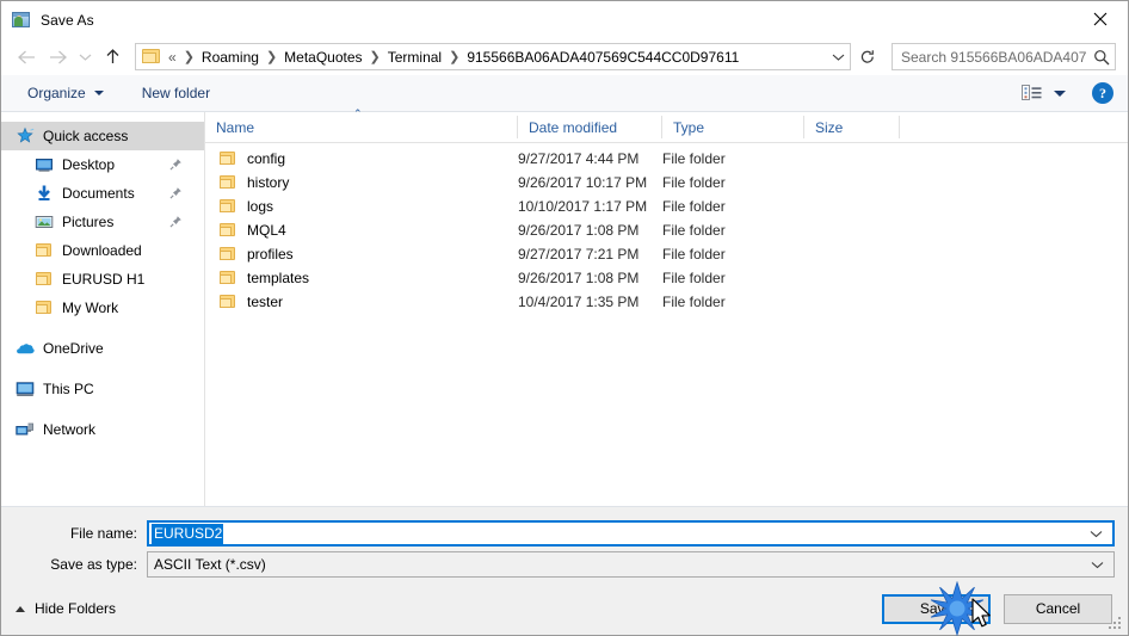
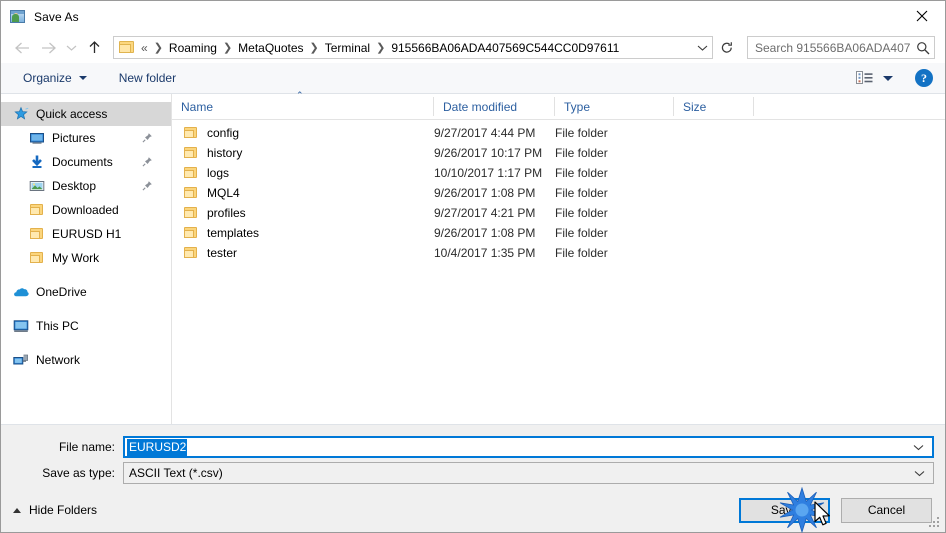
  Save As
  «
  ❯
  Roaming
  ❯
  MetaQuotes
  ❯
  Terminal
  ❯
  915566BA06ADA407569C544CC0D97611
  Search 915566BA06ADA407
  Organize
  New folder
  ?
  Quick access
- Desktop
+ Pictures
  Documents
- Pictures
+ Desktop
  Downloaded
  EURUSD H1
  My Work
  OneDrive
  This PC
  Network
  ⌃
  Name
  Date modified
  Type
  Size
  config
  9/27/2017 4:44 PM
  File folder
  history
  9/26/2017 10:17 PM
  File folder
  logs
  10/10/2017 1:17 PM
  File folder
  MQL4
  9/26/2017 1:08 PM
  File folder
  profiles
- 9/27/2017 7:21 PM
+ 9/27/2017 4:21 PM
  File folder
  templates
  9/26/2017 1:08 PM
  File folder
  tester
  10/4/2017 1:35 PM
  File folder
  File name:
  EURUSD2
  Save as type:
  ASCII Text (*.csv)
  Hide Folders
  Sav
  Cancel
